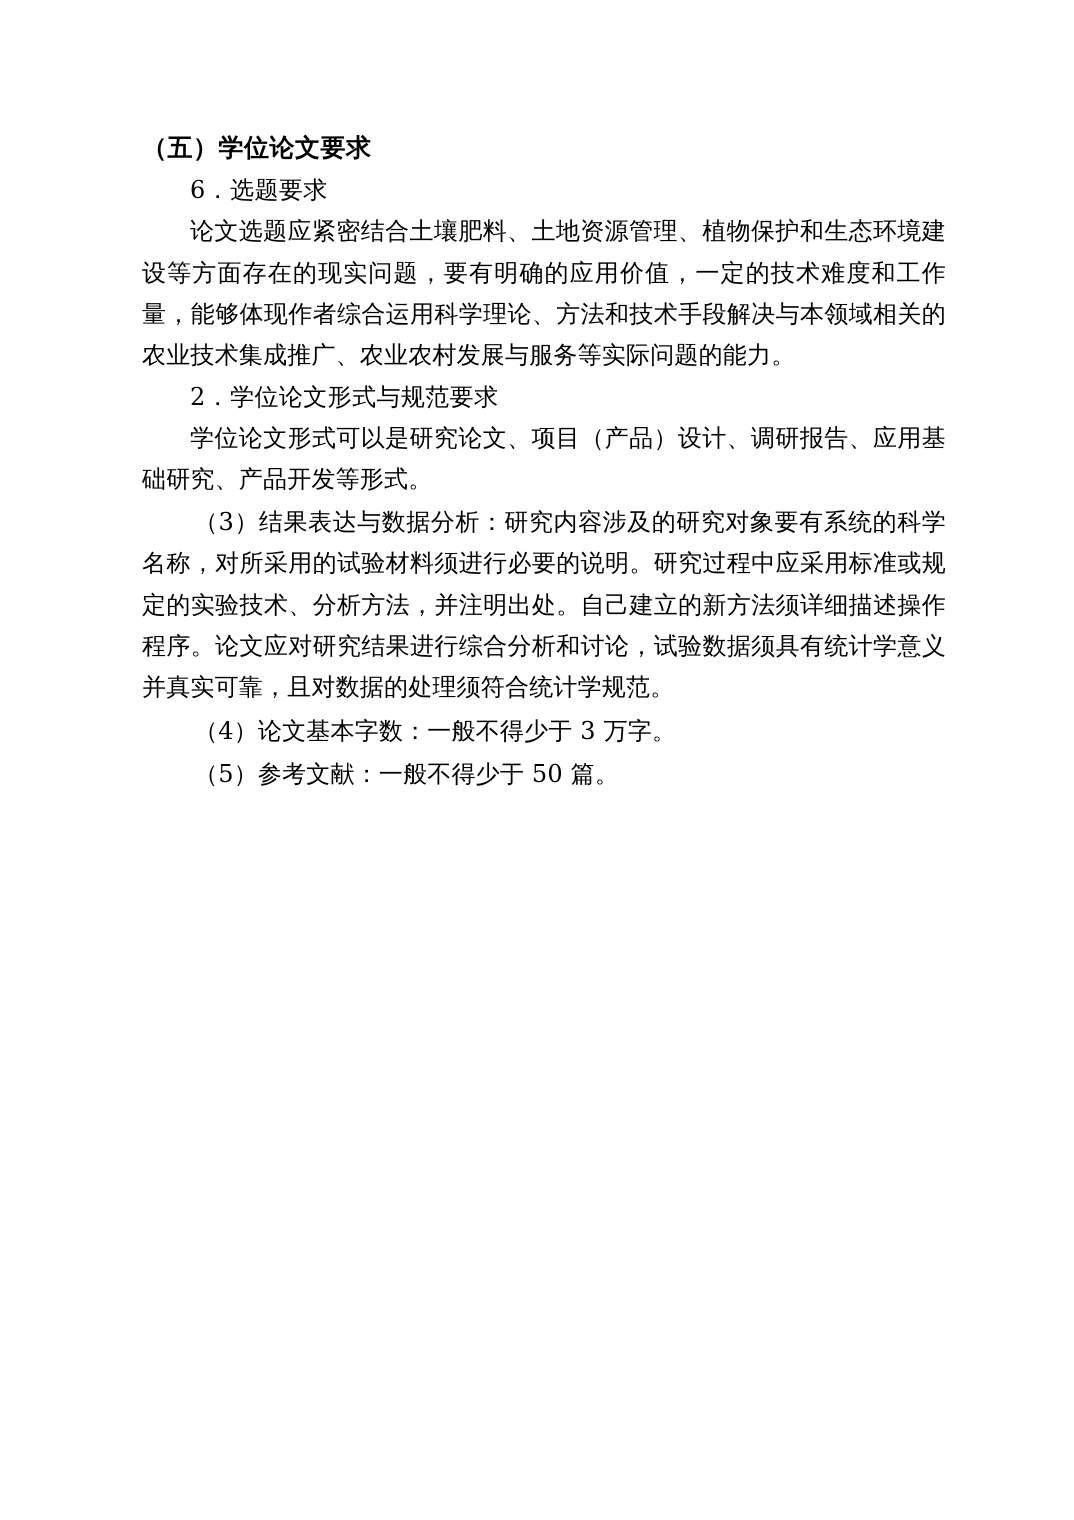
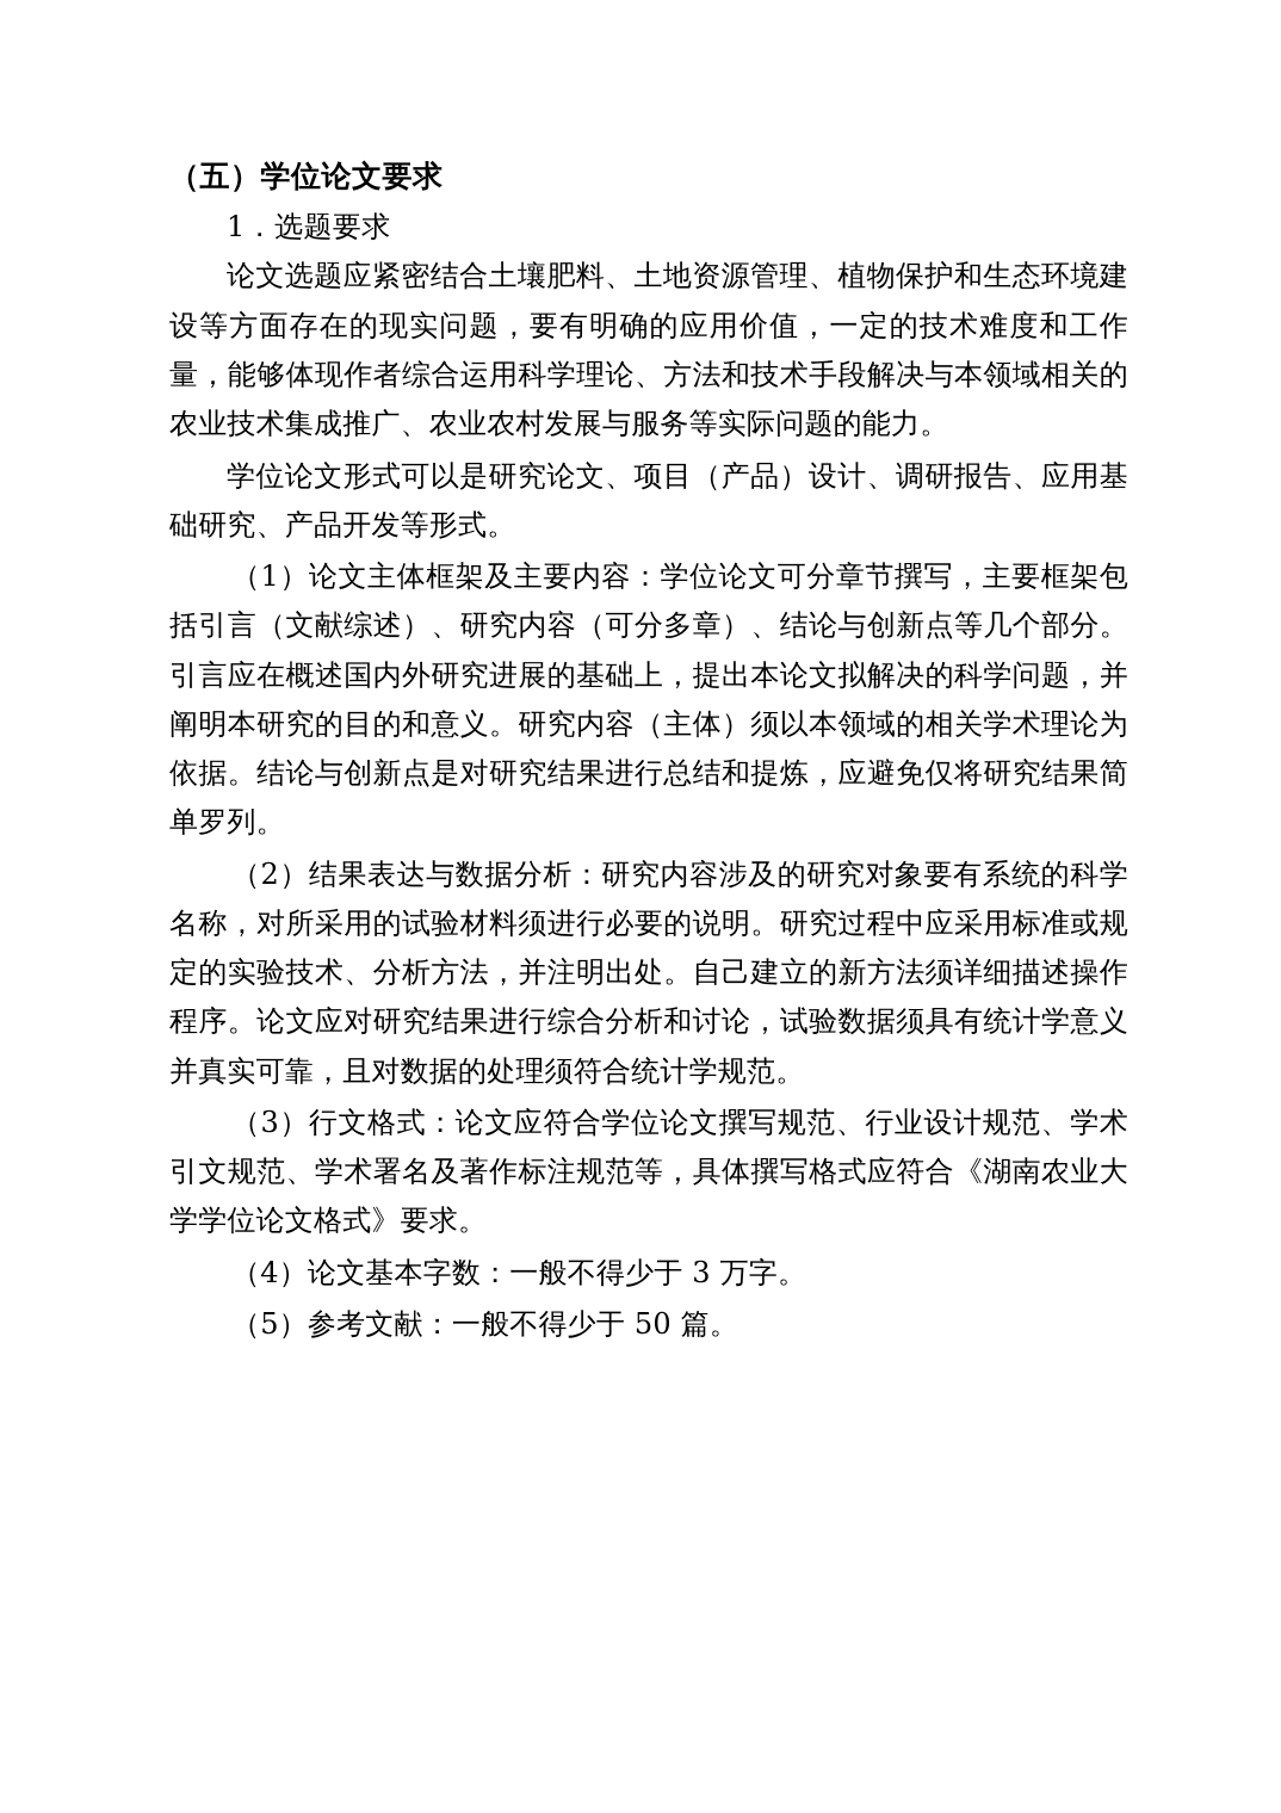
  （五）学位论文要求
- 6．选题要求
+ 1．选题要求
  论文选题应紧密结合土壤肥料、土地资源管理、植物保护和生态环境建设等方面存在的现实问题，要有明确的应用价值，一定的技术难度和工作量，能够体现作者综合运用科学理论、方法和技术手段解决与本领域相关的农业技术集成推广、农业农村发展与服务等实际问题的能力。
- 2．学位论文形式与规范要求
  学位论文形式可以是研究论文、项目（产品）设计、调研报告、应用基础研究、产品开发等形式。
+ （1）论文主体框架及主要内容：学位论文可分章节撰写，主要框架包括引言（文献综述）、研究内容（可分多章）、结论与创新点等几个部分。引言应在概述国内外研究进展的基础上，提出本论文拟解决的科学问题，并阐明本研究的目的和意义。研究内容（主体）须以本领域的相关学术理论为依据。结论与创新点是对研究结果进行总结和提炼，应避免仅将研究结果简单罗列。
- （3）结果表达与数据分析：研究内容涉及的研究对象要有系统的科学名称，对所采用的试验材料须进行必要的说明。研究过程中应采用标准或规定的实验技术、分析方法，并注明出处。自己建立的新方法须详细描述操作程序。论文应对研究结果进行综合分析和讨论，试验数据须具有统计学意义并真实可靠，且对数据的处理须符合统计学规范。
+ （2）结果表达与数据分析：研究内容涉及的研究对象要有系统的科学名称，对所采用的试验材料须进行必要的说明。研究过程中应采用标准或规定的实验技术、分析方法，并注明出处。自己建立的新方法须详细描述操作程序。论文应对研究结果进行综合分析和讨论，试验数据须具有统计学意义并真实可靠，且对数据的处理须符合统计学规范。
+ （3）行文格式：论文应符合学位论文撰写规范、行业设计规范、学术引文规范、学术署名及著作标注规范等，具体撰写格式应符合《湖南农业大学学位论文格式》要求。
  （4）论文基本字数：一般不得少于 3 万字。
  （5）参考文献：一般不得少于 50 篇。
